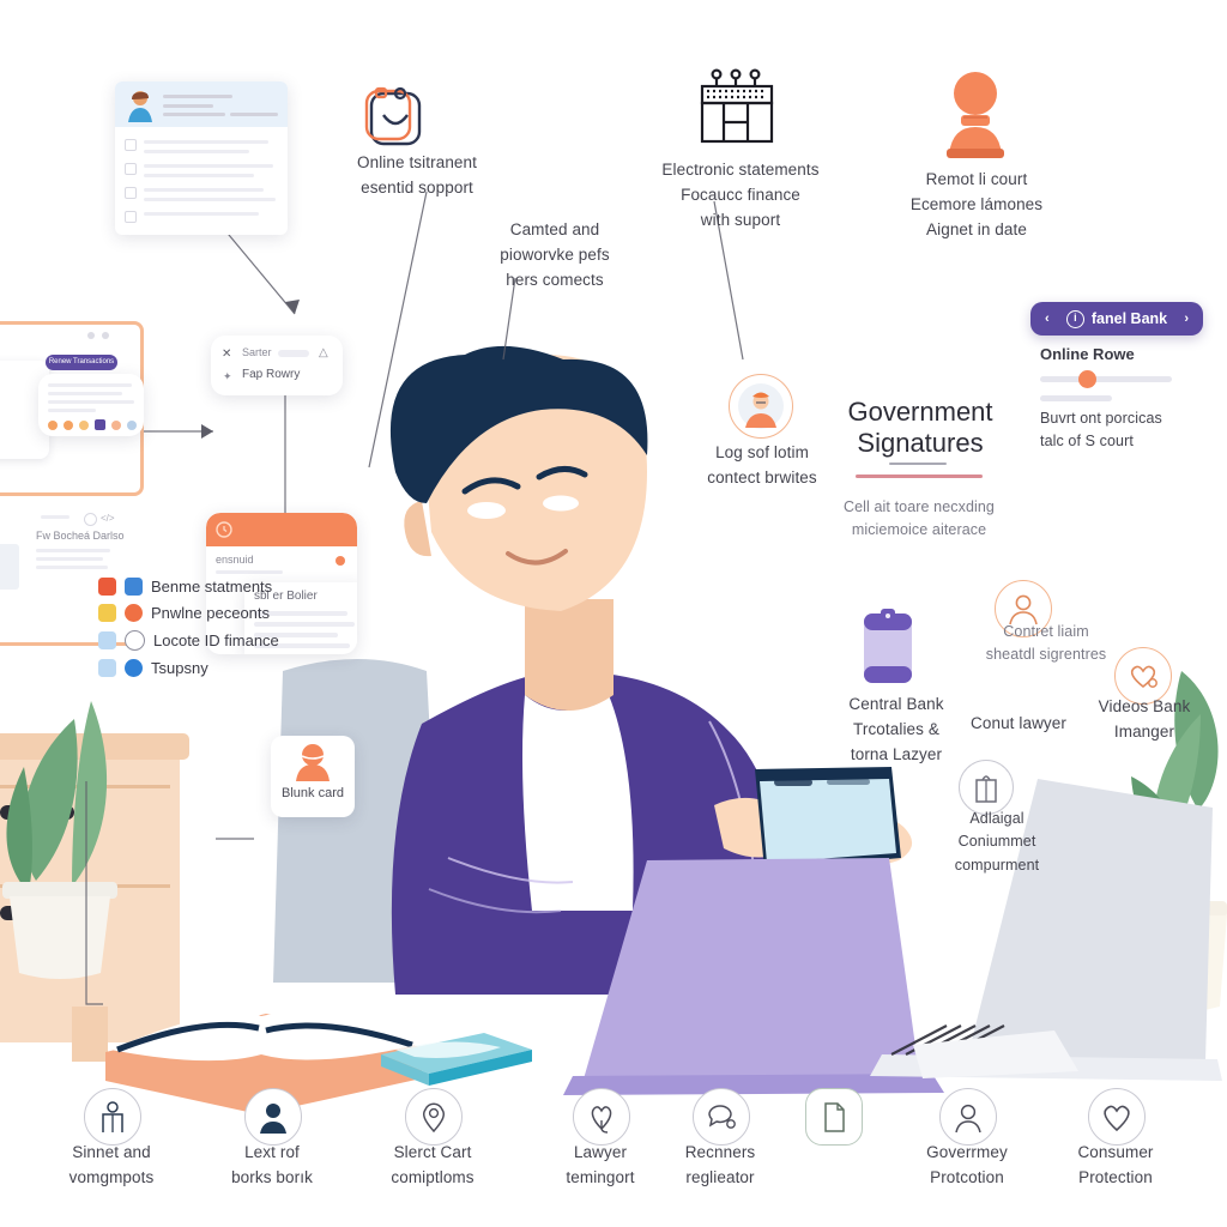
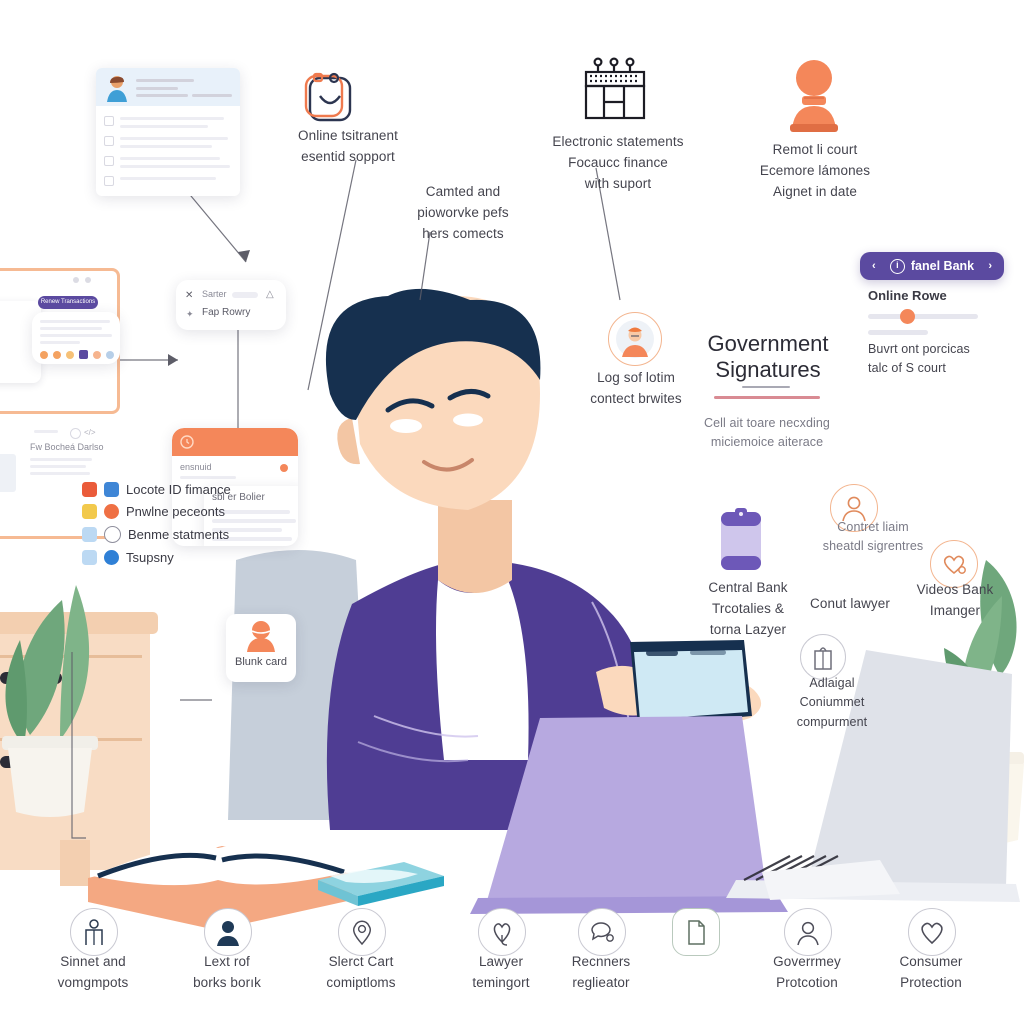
  Online tsitranent
  esentid sopport
  Camted and
  pioworvke pefs
  hers comects
  Electronic statements
  Focaucc finance
  with suport
  Remot li court
  Ecemore lámones
  Aignet in date
  </>
  Fw Bocheá Darlso
  ✕
  Sarter
  △
  ✦
  Fap Rowry
  ensnuid
  sbl er Bolier
- Benme statments
+ Locote ID fimance
  Pnwlne peceonts
- Locote ID fimance
+ Benme statments
  Tsupsny
  Blunk card
  Log sof lotim
  contect brwites
  Government
  Signatures
  Cell ait toare necxding
  miciemoice aiterace
  ‹
  i
  fanel Bank
  ›
  Online Rowe
  Buvrt ont porcicas
  talc of S court
  Central Bank
  Trcotalies &
  torna Lazyer
  Contret liaim
  sheatdl sigrentres
  Conut lawyer
  Videos Bank
  Imanger
  Adlaigal
  Coniummet
  compurment
  Sinnet and
  vomgmpots
  Lext rof
  borks borık
  Slerct Cart
  comiptloms
  Lawyer
  temingort
  Recnners
  reglieator
  Goverrmey
  Protcotion
  Consumer
  Protection
